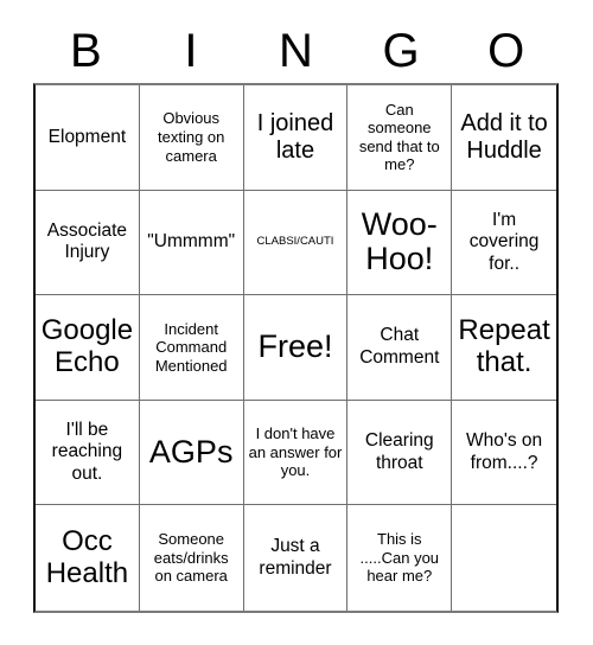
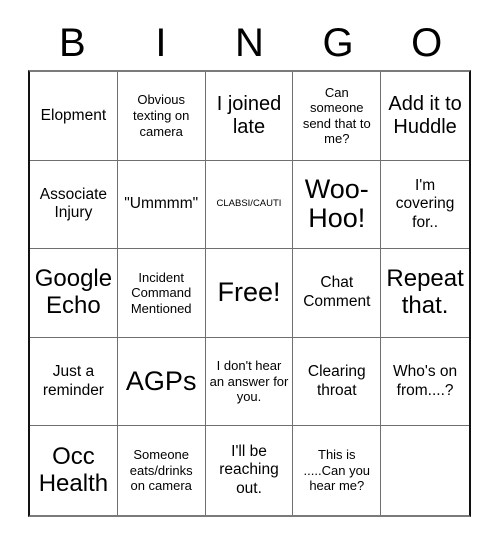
  B
  I
  N
  G
  O
  Elopment
  Obvious texting on camera
  I joined late
  Can someone send that to me?
  Add it to Huddle
  Associate Injury
  "Ummmm"
  CLABSI/CAUTI
  Woo-Hoo!
  I'm covering for..
  Google Echo
  Incident Command Mentioned
  Free!
  Chat Comment
  Repeat that.
- I'll be reaching out.
+ Just a reminder
  AGPs
- I don't have an answer for you.
+ I don't hear an answer for you.
  Clearing throat
  Who's on from....?
  Occ Health
  Someone eats/drinks on camera
- Just a reminder
+ I'll be reaching out.
  This is .....Can you hear me?
